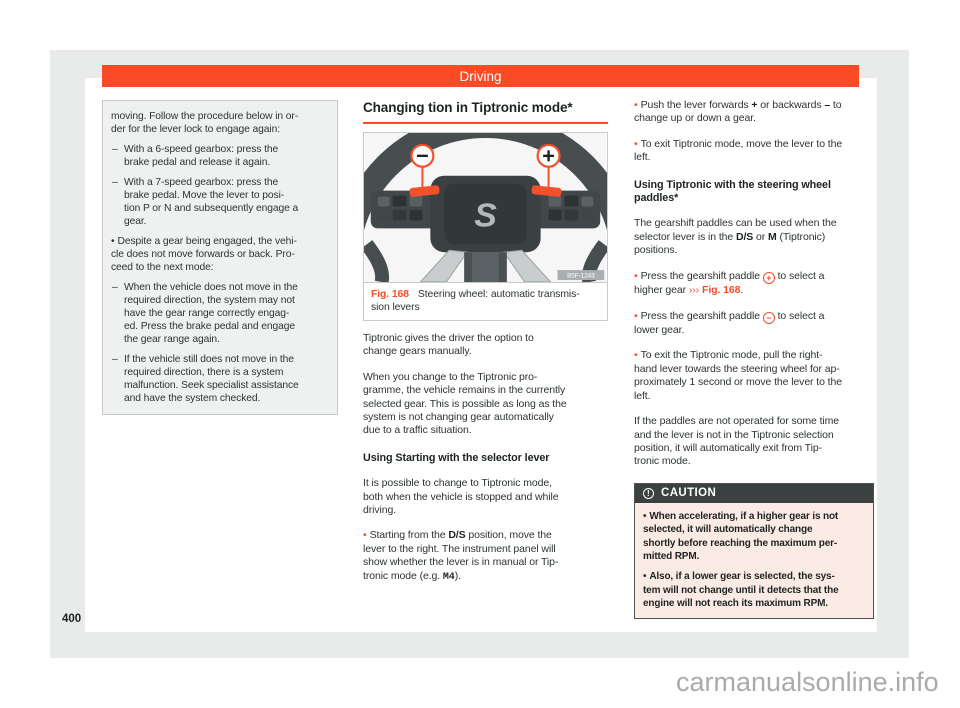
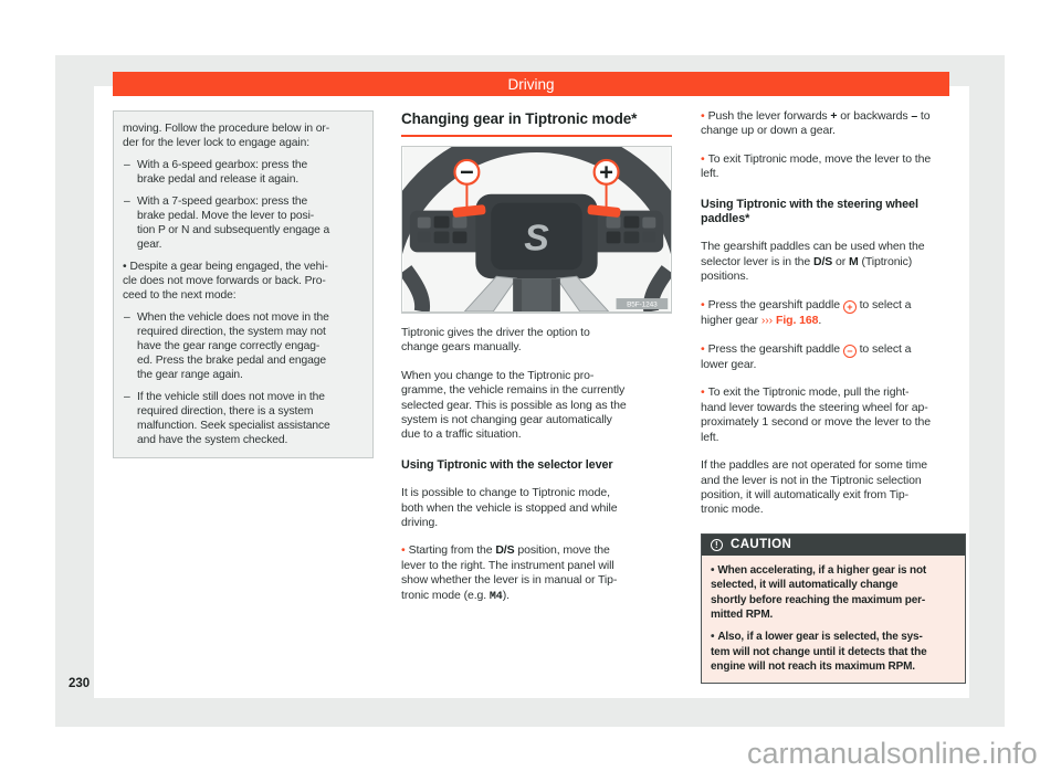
  Driving
  moving. Follow the procedure below in or-
  der for the lever lock to engage again:
  –
  With a 6-speed gearbox: press the
  brake pedal and release it again.
  –
  With a 7-speed gearbox: press the
  brake pedal. Move the lever to posi-
  tion P or N and subsequently engage a
  gear.
  • Despite a gear being engaged, the vehi-
  cle does not move forwards or back. Pro-
  ceed to the next mode:
  –
  When the vehicle does not move in the
  required direction, the system may not
  have the gear range correctly engag-
  ed. Press the brake pedal and engage
  the gear range again.
  –
  If the vehicle still does not move in the
  required direction, there is a system
  malfunction. Seek specialist assistance
  and have the system checked.
- Changing tion in Tiptronic mode*
+ Changing gear in Tiptronic mode*
  S
- Fig. 168 Steering wheel: automatic transmis-
- sion levers
  Tiptronic gives the driver the option to
  change gears manually.
  When you change to the Tiptronic pro-
  gramme, the vehicle remains in the currently
  selected gear. This is possible as long as the
  system is not changing gear automatically
  due to a traffic situation.
- Using Starting with the selector lever
+ Using Tiptronic with the selector lever
  It is possible to change to Tiptronic mode,
  both when the vehicle is stopped and while
  driving.
  • Starting from the D/S position, move the
  lever to the right. The instrument panel will
  show whether the lever is in manual or Tip-
  tronic mode (e.g. M4).
  • Push the lever forwards + or backwards – to
  change up or down a gear.
  • To exit Tiptronic mode, move the lever to the
  left.
  Using Tiptronic with the steering wheel
  paddles*
  The gearshift paddles can be used when the
  selector lever is in the D/S or M (Tiptronic)
  positions.
  • Press the gearshift paddle
  +
  to select a
  higher gear ››› Fig. 168.
  • Press the gearshift paddle
  −
  to select a
  lower gear.
  • To exit the Tiptronic mode, pull the right-
  hand lever towards the steering wheel for ap-
  proximately 1 second or move the lever to the
  left.
  If the paddles are not operated for some time
  and the lever is not in the Tiptronic selection
  position, it will automatically exit from Tip-
  tronic mode.
  !
  CAUTION
  • When accelerating, if a higher gear is not
  selected, it will automatically change
  shortly before reaching the maximum per-
  mitted RPM.
  • Also, if a lower gear is selected, the sys-
  tem will not change until it detects that the
  engine will not reach its maximum RPM.
- 400
+ 230
  carmanualsonline.info
